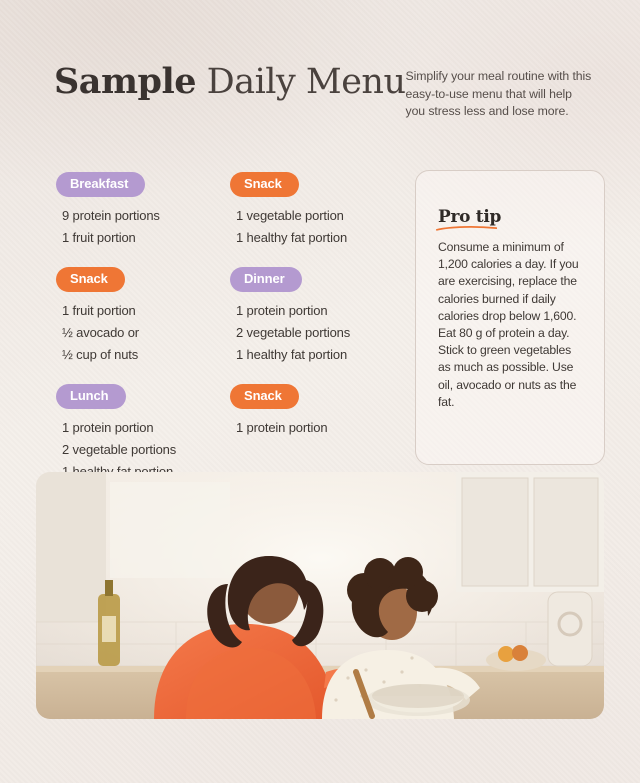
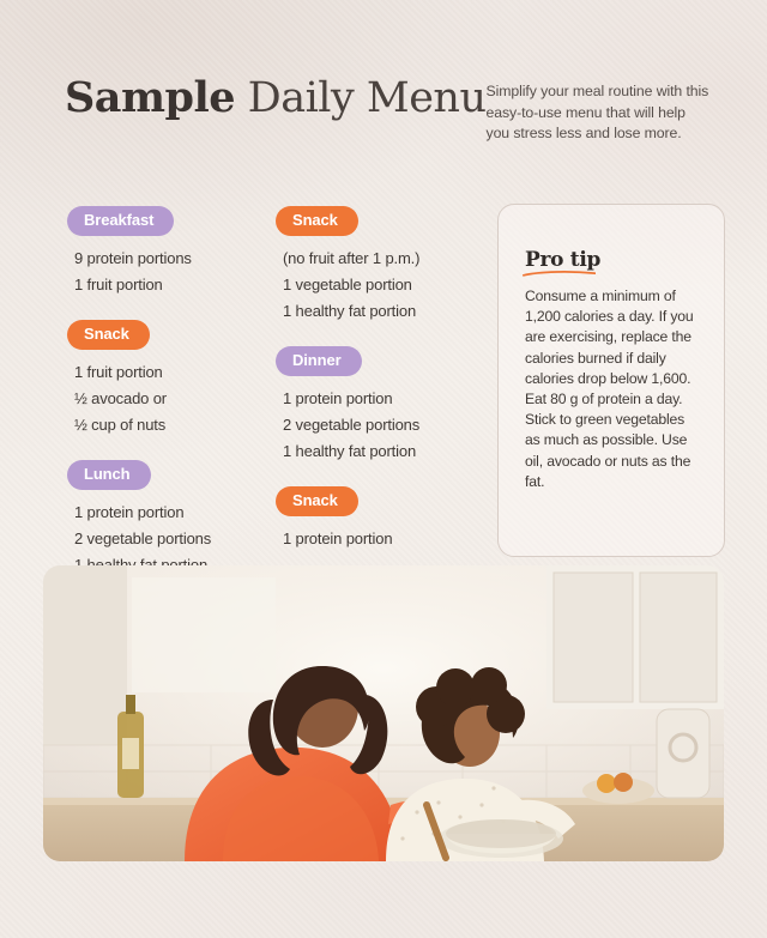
  Sample Daily Menu
  Simplify your meal routine with this easy-to-use menu that will help you stress less and lose more.
  Breakfast
  9 protein portions
  1 fruit portion
  Snack
  1 fruit portion
  ½ avocado or
  ½ cup of nuts
  Lunch
  1 protein portion
  2 vegetable portions
  1 healthy fat portion
  Snack
+ (no fruit after 1 p.m.)
  1 vegetable portion
  1 healthy fat portion
  Dinner
  1 protein portion
  2 vegetable portions
  1 healthy fat portion
  Snack
  1 protein portion
  Pro tip
  Consume a minimum of 1,200 calories a day. If you are exercising, replace the calories burned if daily calories drop below 1,600. Eat 80 g of protein a day. Stick to green vegetables as much as possible. Use oil, avocado or nuts as the fat.
